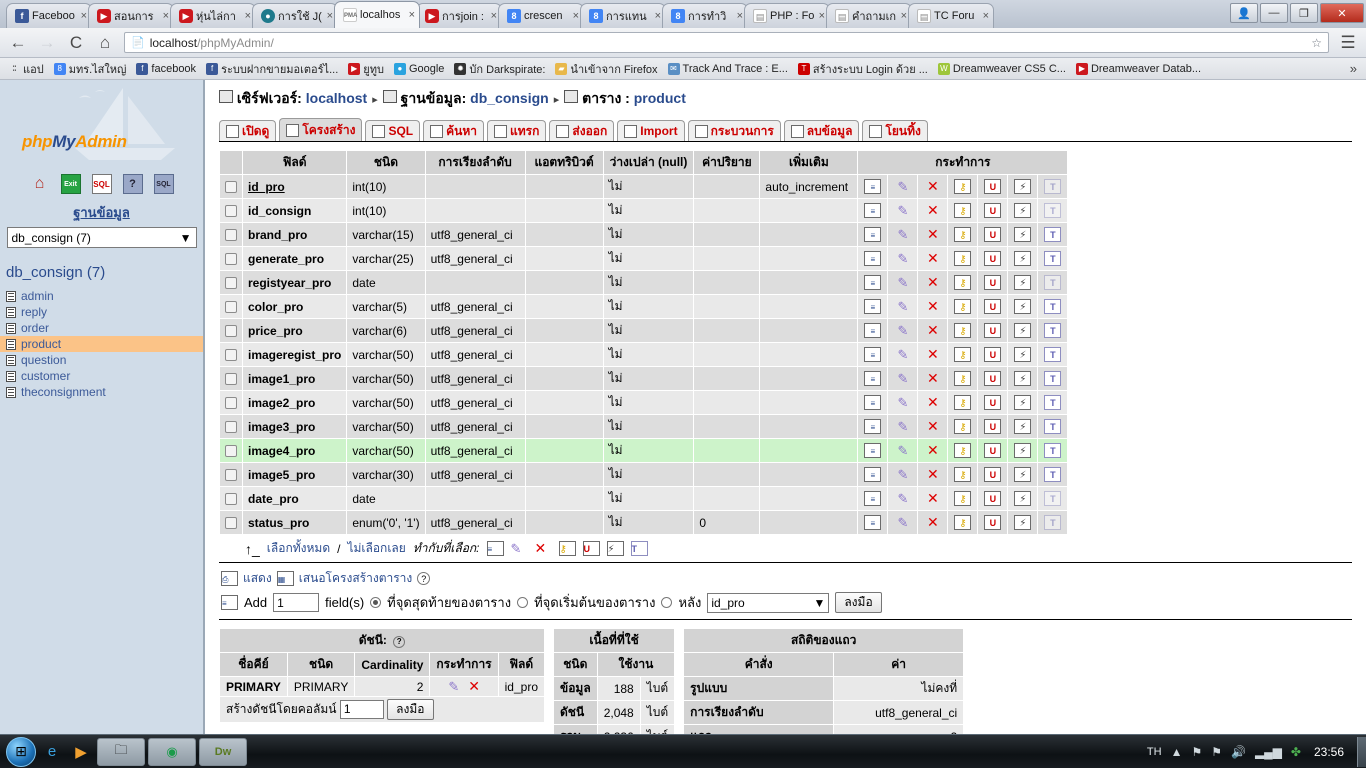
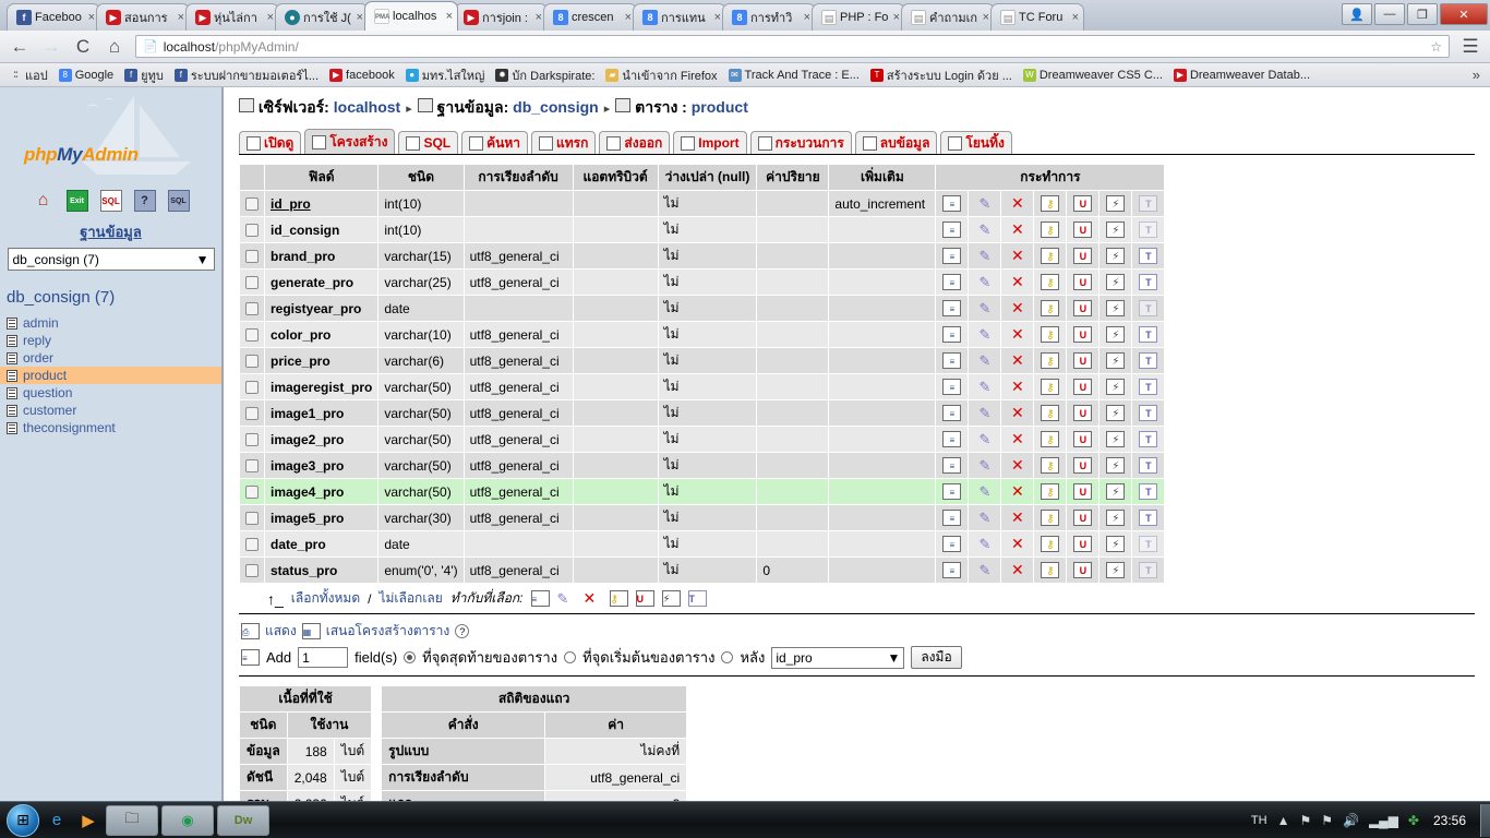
  f
  Faceboo
  ×
  ▶
  สอนการ
  ×
  ▶
  หุ่นไล่กา
  ×
  ●
  การใช้ J(
  ×
  localhos
  ×
  ▶
  การjoin :
  ×
  8
  crescen
  ×
  8
  การแทน
  ×
  8
  การทำวิ
  ×
  ▤
  PHP : Fo
  ×
  ▤
  คำถามเก
  ×
  ▤
  TC Foru
  ×
  👤
  —
  ❐
  ✕
  ←
  →
  C
  ⌂
  📄
  localhost/phpMyAdmin/
  ☆
  ☰
  ∶∶
  แอป
  8
- มทร.ไสใหญ่
+ Google
  f
- facebook
+ ยูทูบ
  f
  ระบบฝากขายมอเตอร์ไ...
  ▶
- ยูทูบ
+ facebook
  ●
- Google
+ มทร.ไสใหญ่
  ✹
  บัก Darkspirate:
  ▰
  นำเข้าจาก Firefox
  ✉
  Track And Trace : E...
  T
  สร้างระบบ Login ด้วย ...
  W
  Dreamweaver CS5 C...
  ▶
  Dreamweaver Datab...
  »
  phpMyAdmin
  ⌂
  SQL
  ?
  ฐานข้อมูล
  db_consign (7)
  ▼
  db_consign (7)
  admin
  reply
  order
  product
  question
  customer
  theconsignment
  เซิร์ฟเวอร์: localhost
  ▸
  ฐานข้อมูล: db_consign
  ▸
  ตาราง : product
  เปิดดู
  โครงสร้าง
  SQL
  ค้นหา
  แทรก
  ส่งออก
  Import
  กระบวนการ
  ลบข้อมูล
  โยนทิ้ง
  	ฟิลด์	ชนิด	การเรียงลำดับ	แอตทริบิวต์	ว่างเปล่า (null)	ค่าปริยาย	เพิ่มเติม	กระทำการ
  	id_pro	int(10)			ไม่		auto_increment	≡	✎	✕	⚷	U	⚡	T
  	id_consign	int(10)			ไม่			≡	✎	✕	⚷	U	⚡	T
  	brand_pro	varchar(15)	utf8_general_ci		ไม่			≡	✎	✕	⚷	U	⚡	T
  	generate_pro	varchar(25)	utf8_general_ci		ไม่			≡	✎	✕	⚷	U	⚡	T
  	registyear_pro	date			ไม่			≡	✎	✕	⚷	U	⚡	T
- 	color_pro	varchar(5)	utf8_general_ci		ไม่			≡	✎	✕	⚷	U	⚡	T
+ 	color_pro	varchar(10)	utf8_general_ci		ไม่			≡	✎	✕	⚷	U	⚡	T
  	price_pro	varchar(6)	utf8_general_ci		ไม่			≡	✎	✕	⚷	U	⚡	T
  	imageregist_pro	varchar(50)	utf8_general_ci		ไม่			≡	✎	✕	⚷	U	⚡	T
  	image1_pro	varchar(50)	utf8_general_ci		ไม่			≡	✎	✕	⚷	U	⚡	T
  	image2_pro	varchar(50)	utf8_general_ci		ไม่			≡	✎	✕	⚷	U	⚡	T
  	image3_pro	varchar(50)	utf8_general_ci		ไม่			≡	✎	✕	⚷	U	⚡	T
  	image4_pro	varchar(50)	utf8_general_ci		ไม่			≡	✎	✕	⚷	U	⚡	T
  	image5_pro	varchar(30)	utf8_general_ci		ไม่			≡	✎	✕	⚷	U	⚡	T
  	date_pro	date			ไม่			≡	✎	✕	⚷	U	⚡	T
- 	status_pro	enum('0', '1')	utf8_general_ci		ไม่	0		≡	✎	✕	⚷	U	⚡	T
+ 	status_pro	enum('0', '4')	utf8_general_ci		ไม่	0		≡	✎	✕	⚷	U	⚡	T
  ↑_
  เลือกทั้งหมด
  /
  ไม่เลือกเลย
  ทำกับที่เลือก:
  ≡
  ✎
  ✕
  ⚷
  U
  ⚡
  T
  ⎙
  แสดง
  ▦
  เสนอโครงสร้างตาราง
  ?
  ≡
  Add
  1
  field(s)
  ที่จุดสุดท้ายของตาราง
  ที่จุดเริ่มต้นของตาราง
  หลัง
  id_pro
  ▼
  ลงมือ
- ดัชนี: ?
- ชื่อคีย์	ชนิด	Cardinality	กระทำการ	ฟิลด์
- PRIMARY	PRIMARY	2	✎ ✕	id_pro
- สร้างดัชนีโดยคอลัมน์ 1 ลงมือ
  เนื้อที่ที่ใช้
  ชนิด	ใช้งาน
  ข้อมูล	188	ไบต์
  ดัชนี	2,048	ไบต์
  สถิติของแถว
  คำสั่ง	ค่า
  รูปแบบ	ไม่คงที่
  การเรียงลำดับ	utf8_general_ci
  ⊞
  e
  ▶
  🗀
  ◉
  Dw
  TH
  ▲
  ⚑
  ⚑
  🔊
  ▂▄▆
  ✤
  23:56
